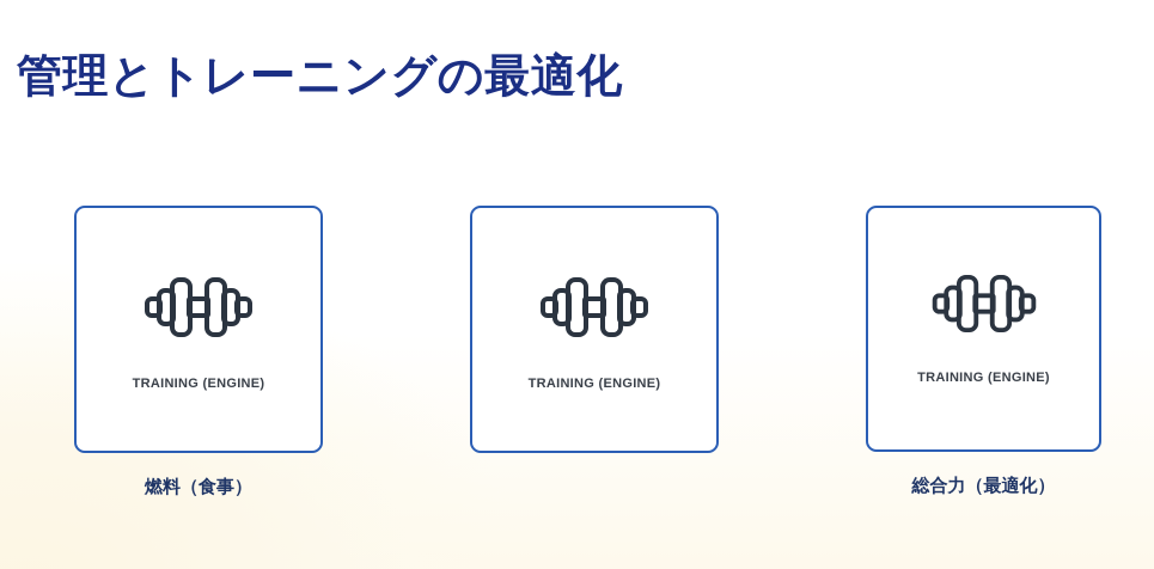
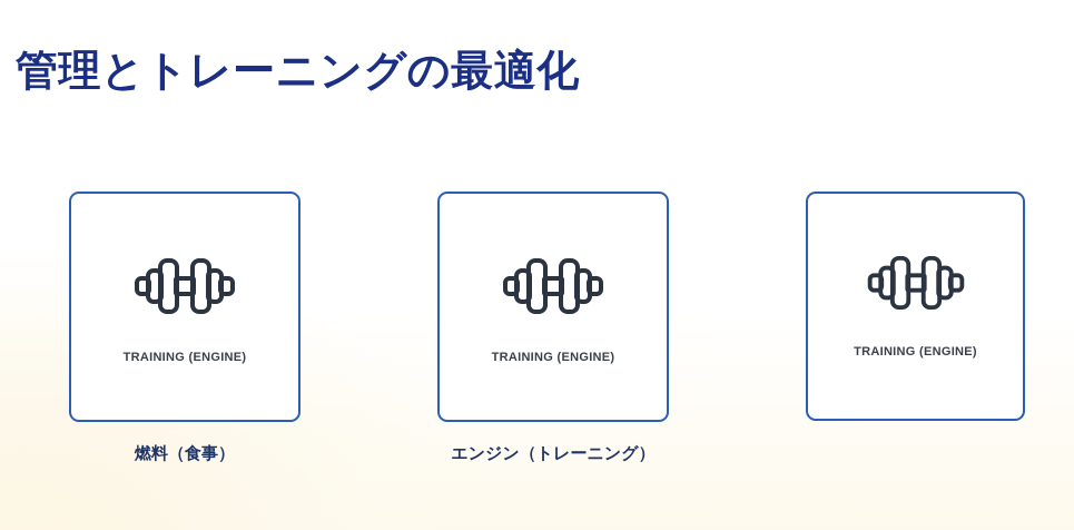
  管理とトレーニングの最適化
  TRAINING (ENGINE)
  燃料（食事）
  TRAINING (ENGINE)
+ エンジン（トレーニング）
  TRAINING (ENGINE)
- 総合力（最適化）
